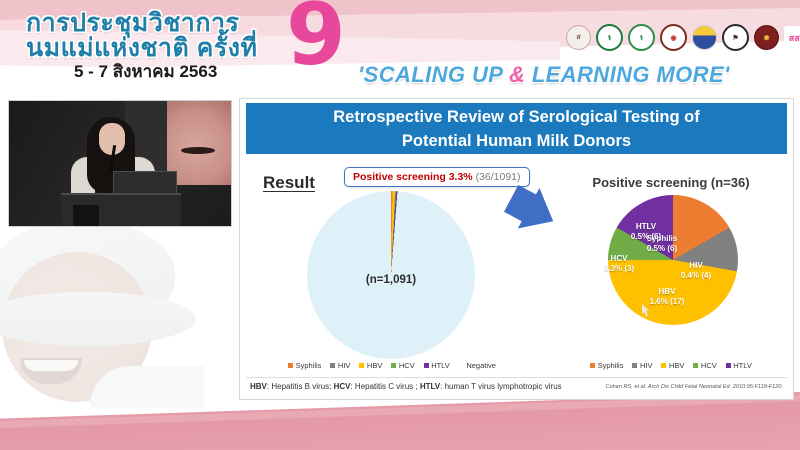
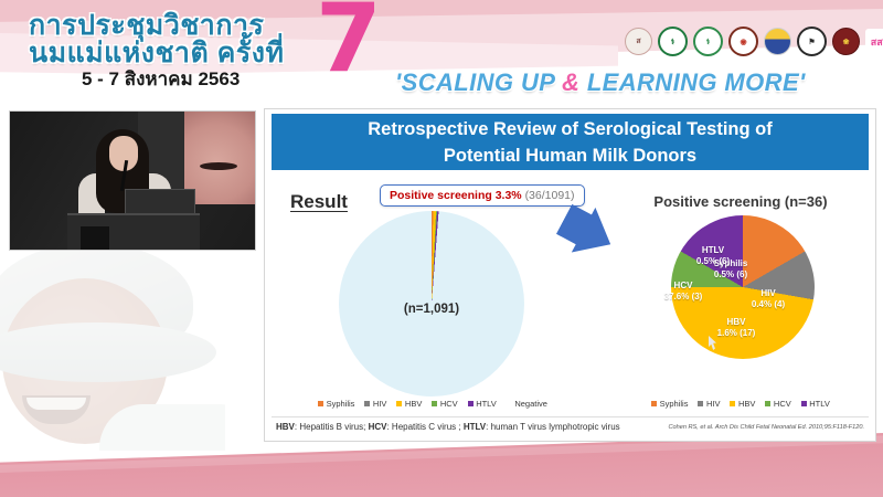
- 9
+ 7
  การประชุมวิชาการ
  นมแม่แห่งชาติ ครั้งที่
  5 - 7 สิงหาคม 2563
  'SCALING UP & LEARNING MORE'
  Retrospective Review of Serological Testing of
  Potential Human Milk Donors
  Result
  Positive screening 3.3% (36/1091)
  (n=1,091)
  Syphilis
  HIV
  HBV
  HCV
  HTLV
  Negative
  Positive screening (n=36)
  Syphilis
  0.5% (6)
  HIV
  0.4% (4)
  HBV
  1.6% (17)
  HCV
- 0.3% (3)
+ 37.6% (3)
  HTLV
  0.5% (6)
  Syphilis
  HIV
  HBV
  HCV
  HTLV
  HBV: Hepatitis B virus; HCV: Hepatitis C virus ; HTLV: human T virus lymphotropic virus
